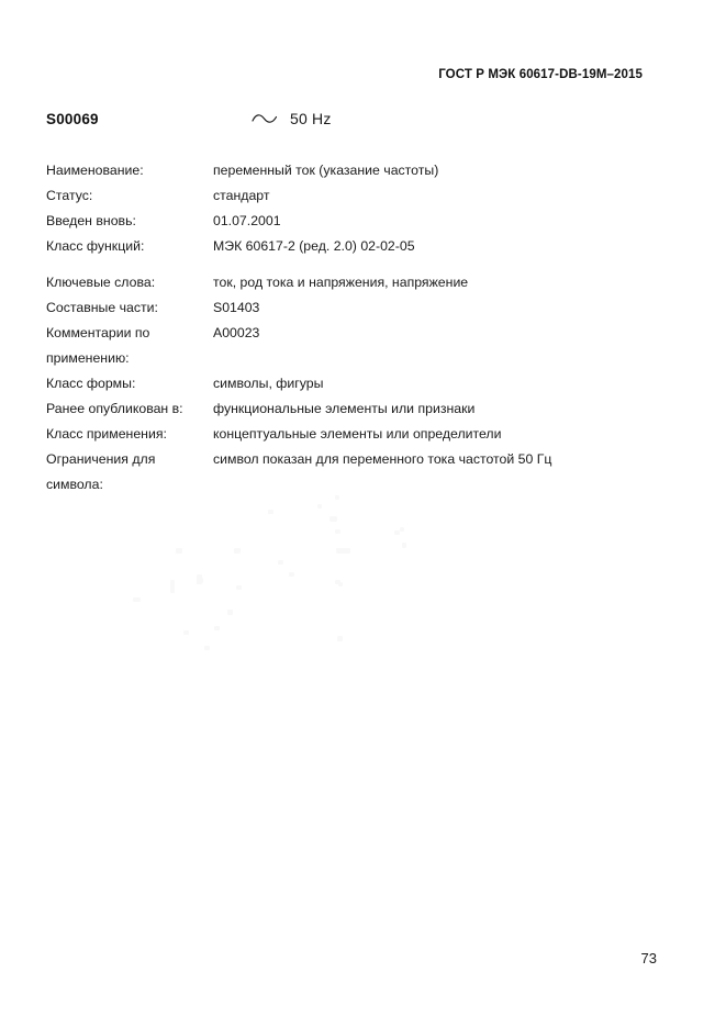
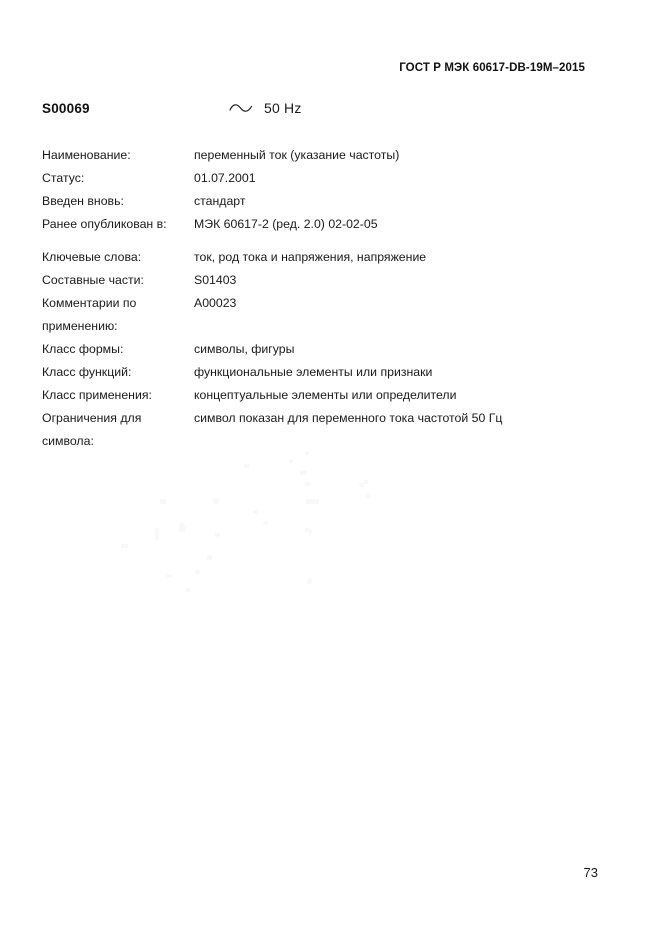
  ГОСТ Р МЭК 60617-DB-19M–2015
  S00069
  50 Hz
  Наименование:
  переменный ток (указание частоты)
  Статус:
- стандарт
+ 01.07.2001
  Введен вновь:
- 01.07.2001
+ стандарт
- Класс функций:
+ Ранее опубликован в:
  МЭК 60617-2 (ред. 2.0) 02-02-05
  Ключевые слова:
  ток, род тока и напряжения, напряжение
  Составные части:
  S01403
  Комментарии по
  A00023
  применению:
  Класс формы:
  символы, фигуры
- Ранее опубликован в:
+ Класс функций:
  функциональные элементы или признаки
  Класс применения:
  концептуальные элементы или определители
  Ограничения для
  символ показан для переменного тока частотой 50 Гц
  символа:
  73
